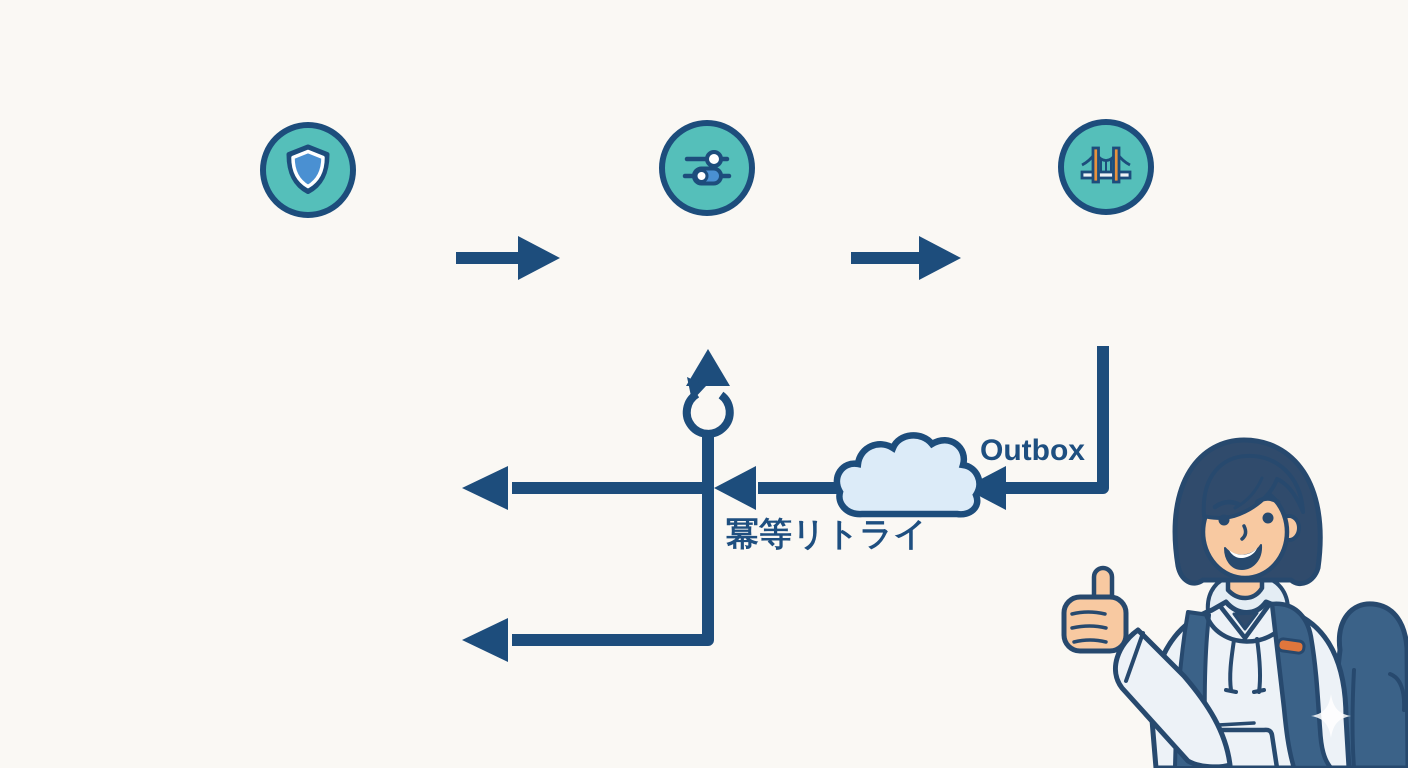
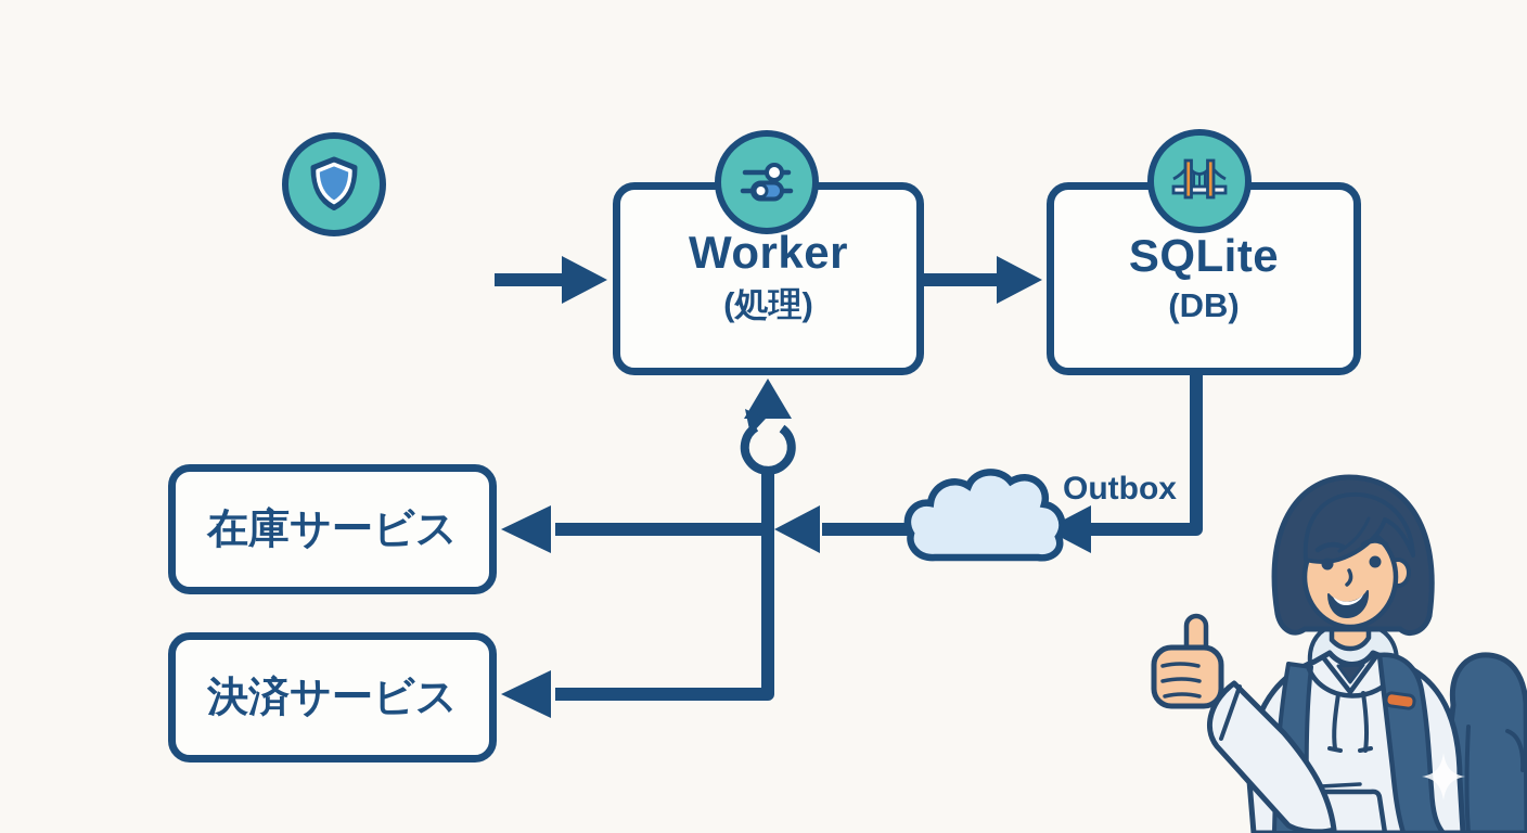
+ Worker
+ (処理)
+ SQLite
+ (DB)
+ 在庫サービス
+ 決済サービス
  Outbox
- 冪等リトライ
